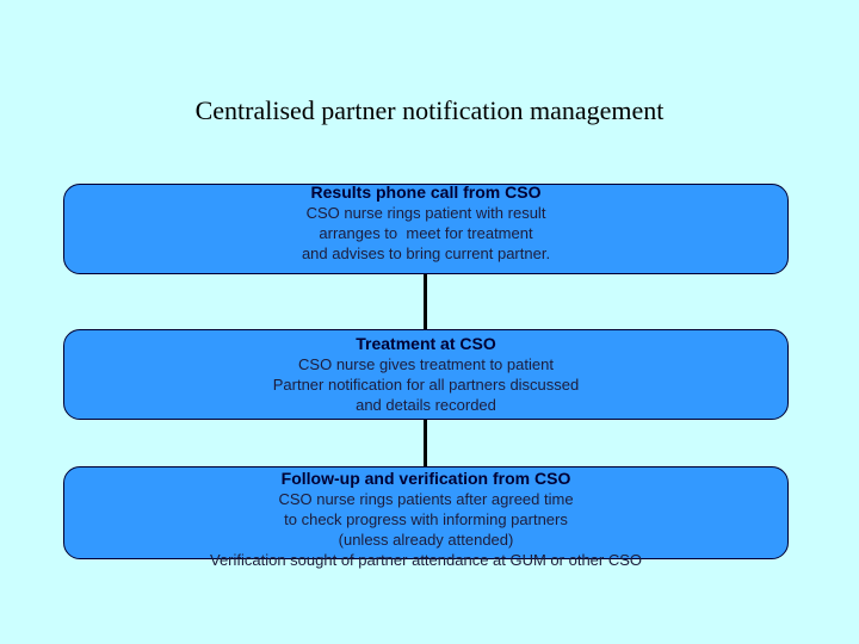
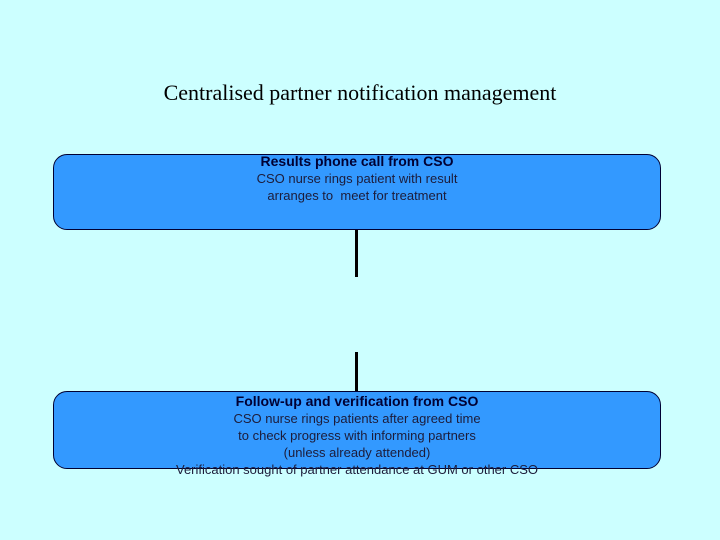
  Centralised partner notification management
  Results phone call from CSO
  CSO nurse rings patient with result
  arranges to meet for treatment
- and advises to bring current partner.
- Treatment at CSO
- CSO nurse gives treatment to patient
- Partner notification for all partners discussed
- and details recorded
  Follow-up and verification from CSO
  CSO nurse rings patients after agreed time
  to check progress with informing partners
  (unless already attended)
  Verification sought of partner attendance at GUM or other CSO
